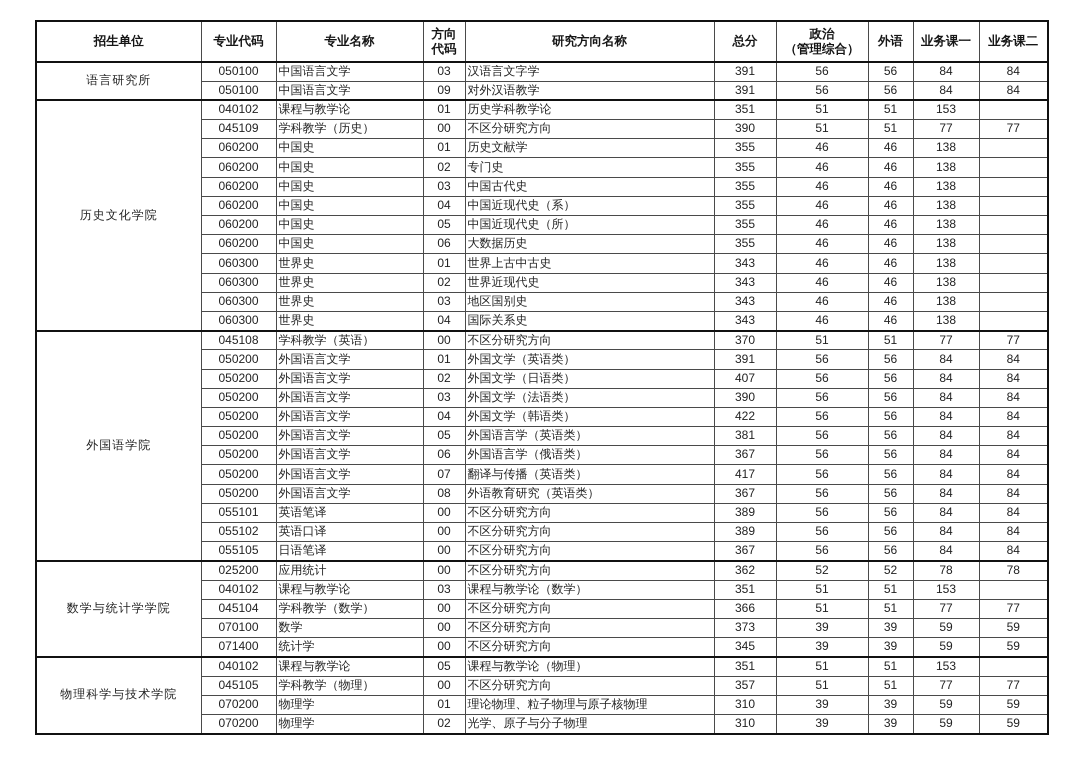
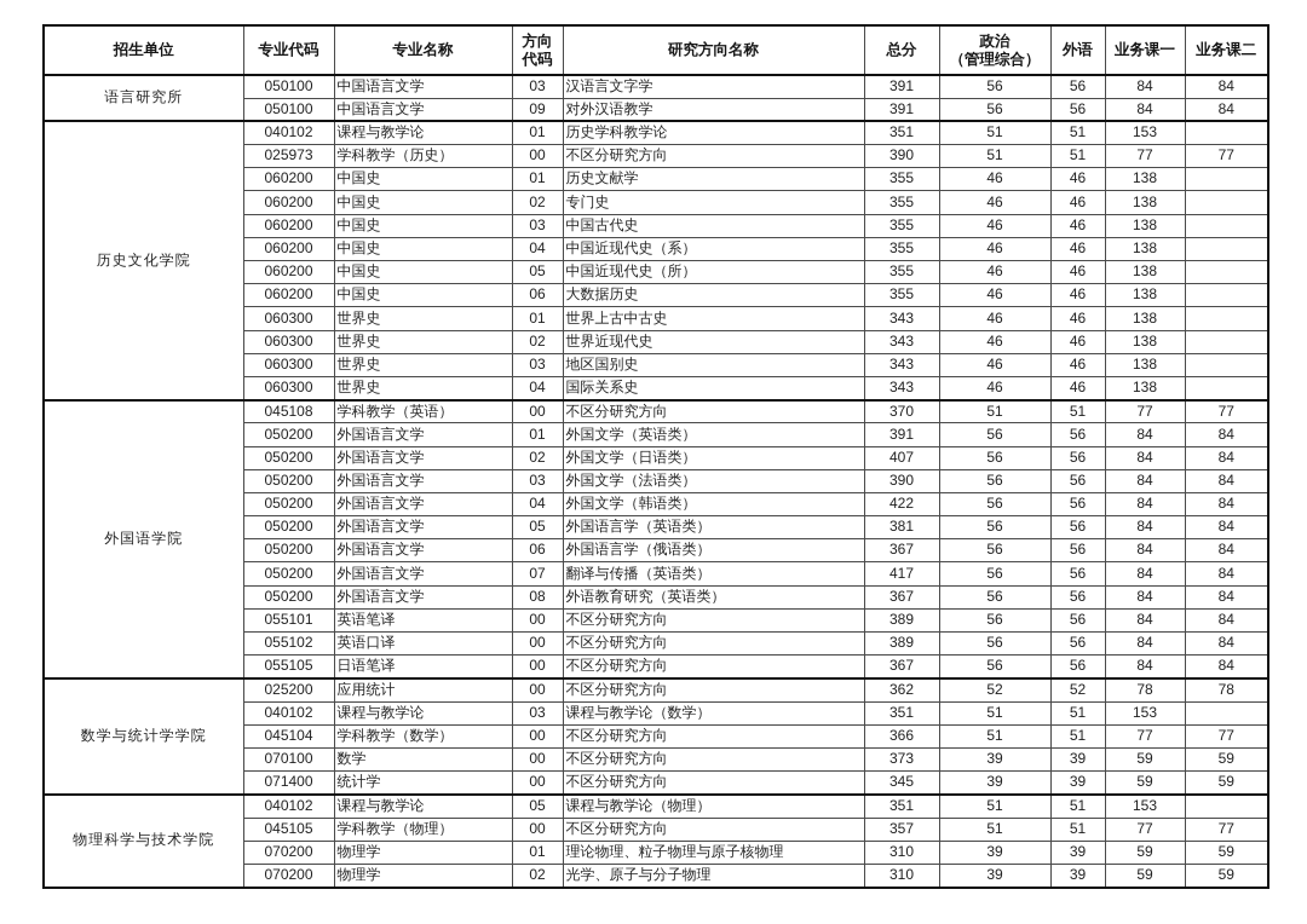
  招生单位	专业代码	专业名称	方向 代码	研究方向名称	总分	政治 （管理综合）	外语	业务课一	业务课二
  语言研究所	050100	中国语言文学	03	汉语言文字学	391	56	56	84	84
  050100	中国语言文学	09	对外汉语教学	391	56	56	84	84
  历史文化学院	040102	课程与教学论	01	历史学科教学论	351	51	51	153
- 045109	学科教学（历史）	00	不区分研究方向	390	51	51	77	77
+ 025973	学科教学（历史）	00	不区分研究方向	390	51	51	77	77
  060200	中国史	01	历史文献学	355	46	46	138
  060200	中国史	02	专门史	355	46	46	138
  060200	中国史	03	中国古代史	355	46	46	138
  060200	中国史	04	中国近现代史（系）	355	46	46	138
  060200	中国史	05	中国近现代史（所）	355	46	46	138
  060200	中国史	06	大数据历史	355	46	46	138
  060300	世界史	01	世界上古中古史	343	46	46	138
  060300	世界史	02	世界近现代史	343	46	46	138
  060300	世界史	03	地区国别史	343	46	46	138
  060300	世界史	04	国际关系史	343	46	46	138
  外国语学院	045108	学科教学（英语）	00	不区分研究方向	370	51	51	77	77
  050200	外国语言文学	01	外国文学（英语类）	391	56	56	84	84
  050200	外国语言文学	02	外国文学（日语类）	407	56	56	84	84
  050200	外国语言文学	03	外国文学（法语类）	390	56	56	84	84
  050200	外国语言文学	04	外国文学（韩语类）	422	56	56	84	84
  050200	外国语言文学	05	外国语言学（英语类）	381	56	56	84	84
  050200	外国语言文学	06	外国语言学（俄语类）	367	56	56	84	84
  050200	外国语言文学	07	翻译与传播（英语类）	417	56	56	84	84
  050200	外国语言文学	08	外语教育研究（英语类）	367	56	56	84	84
  055101	英语笔译	00	不区分研究方向	389	56	56	84	84
  055102	英语口译	00	不区分研究方向	389	56	56	84	84
  055105	日语笔译	00	不区分研究方向	367	56	56	84	84
  数学与统计学学院	025200	应用统计	00	不区分研究方向	362	52	52	78	78
  040102	课程与教学论	03	课程与教学论（数学）	351	51	51	153
  045104	学科教学（数学）	00	不区分研究方向	366	51	51	77	77
  070100	数学	00	不区分研究方向	373	39	39	59	59
  071400	统计学	00	不区分研究方向	345	39	39	59	59
  物理科学与技术学院	040102	课程与教学论	05	课程与教学论（物理）	351	51	51	153
  045105	学科教学（物理）	00	不区分研究方向	357	51	51	77	77
  070200	物理学	01	理论物理、粒子物理与原子核物理	310	39	39	59	59
  070200	物理学	02	光学、原子与分子物理	310	39	39	59	59
